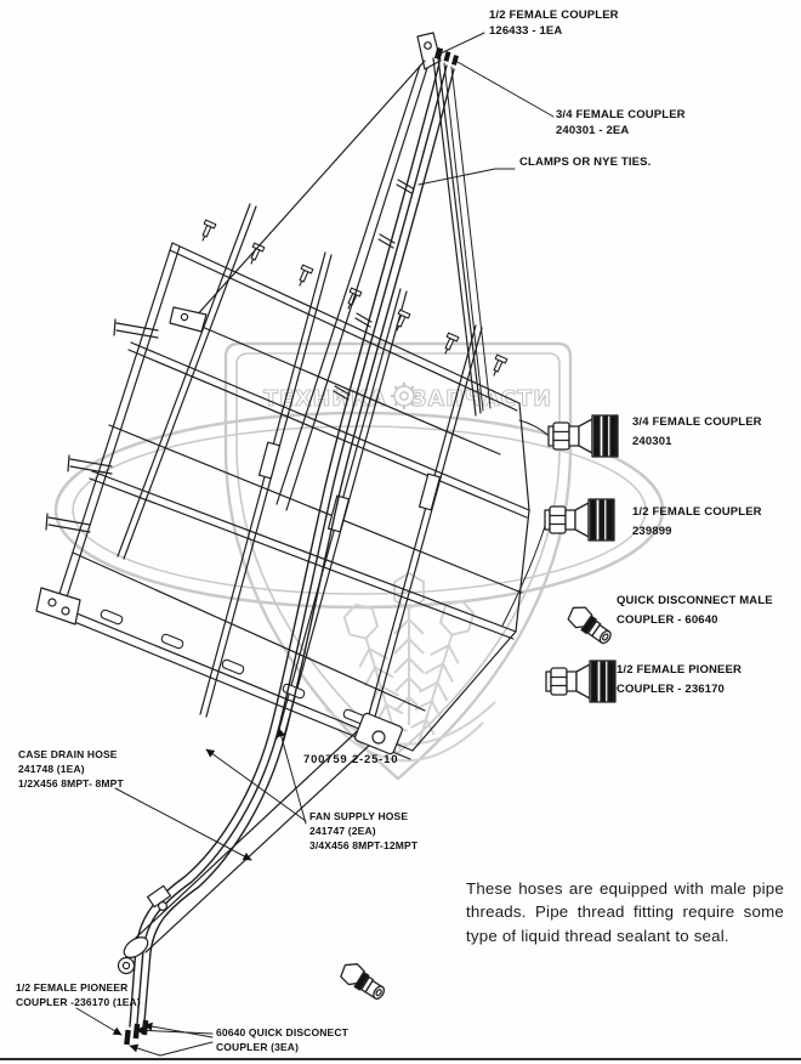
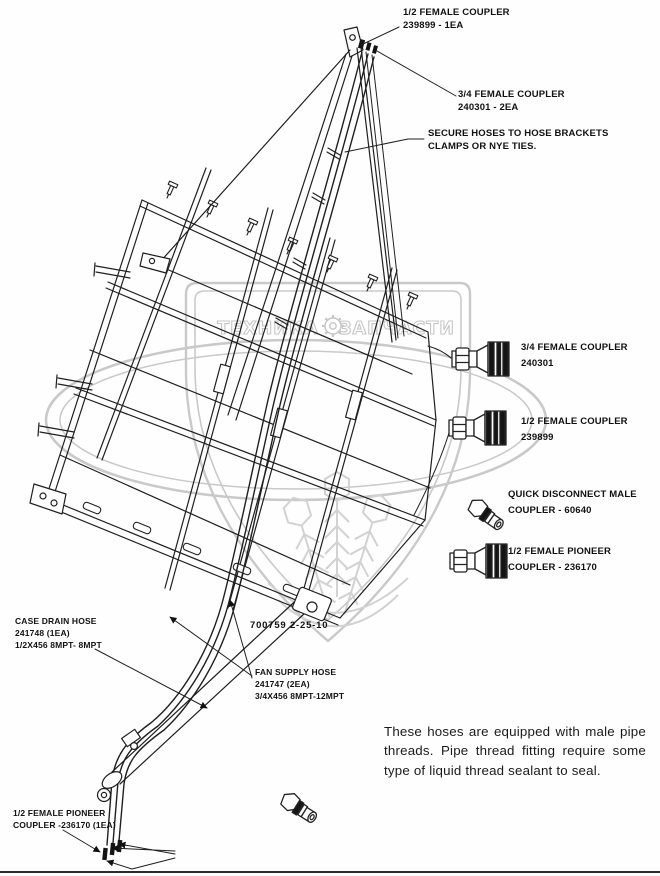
  ТЕХИКА
  1/2 FEMALE COUPLER
- 126433 - 1EA
+ 239899 - 1EA
  3/4 FEMALE COUPLER
  240301 - 2EA
+ SECURE HOSES TO HOSE BRACKETS
  CLAMPS OR NYE TIES.
  CASE DRAIN HOSE
  241748 (1EA)
  1/2X456 8MPT- 8MPT
  700759 2-25-10
  FAN SUPPLY HOSE
  241747 (2EA)
  3/4X456 8MPT-12MPT
  1/2 FEMALE PIONEER
  COUPLER -236170 (1EA)
- 60640 QUICK DISCONECT
- COUPLER (3EA)
  3/4 FEMALE COUPLER
  240301
  1/2 FEMALE COUPLER
  239899
  QUICK DISCONNECT MALE
  COUPLER - 60640
  1/2 FEMALE PIONEER
  COUPLER - 236170
  These hoses are equipped with male pipe threads. Pipe thread fitting require some type of liquid thread sealant to seal.
